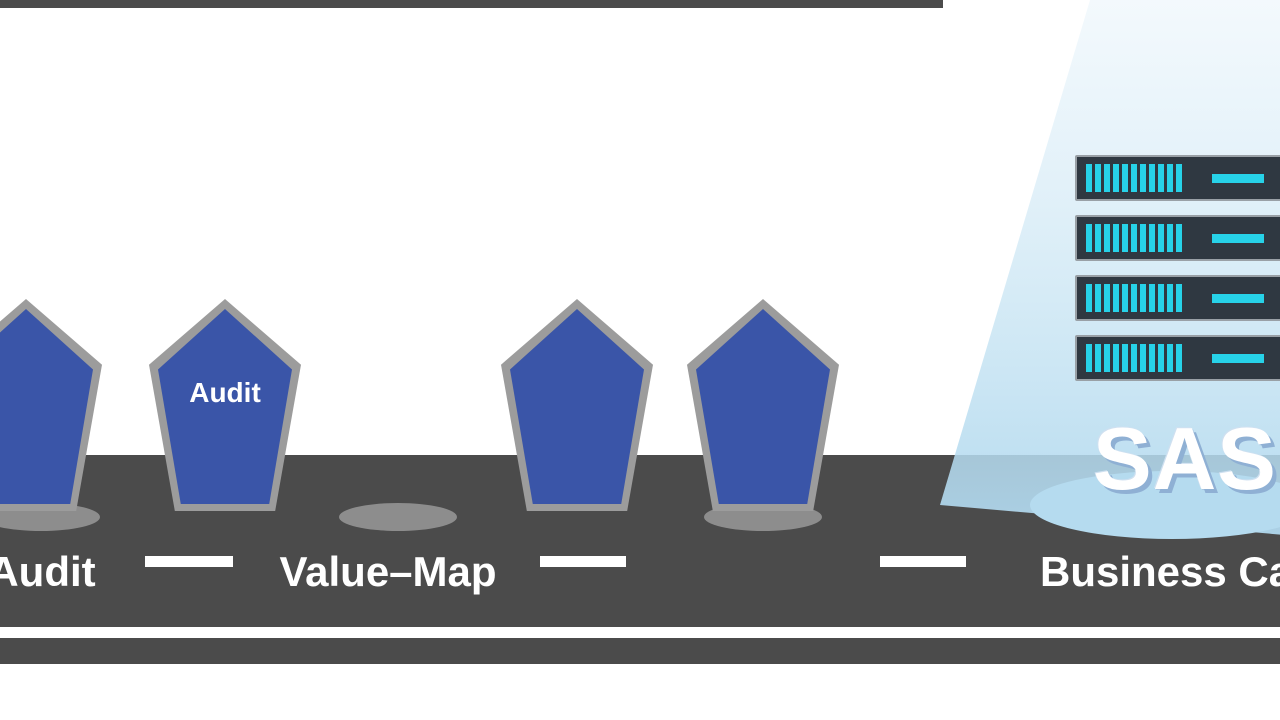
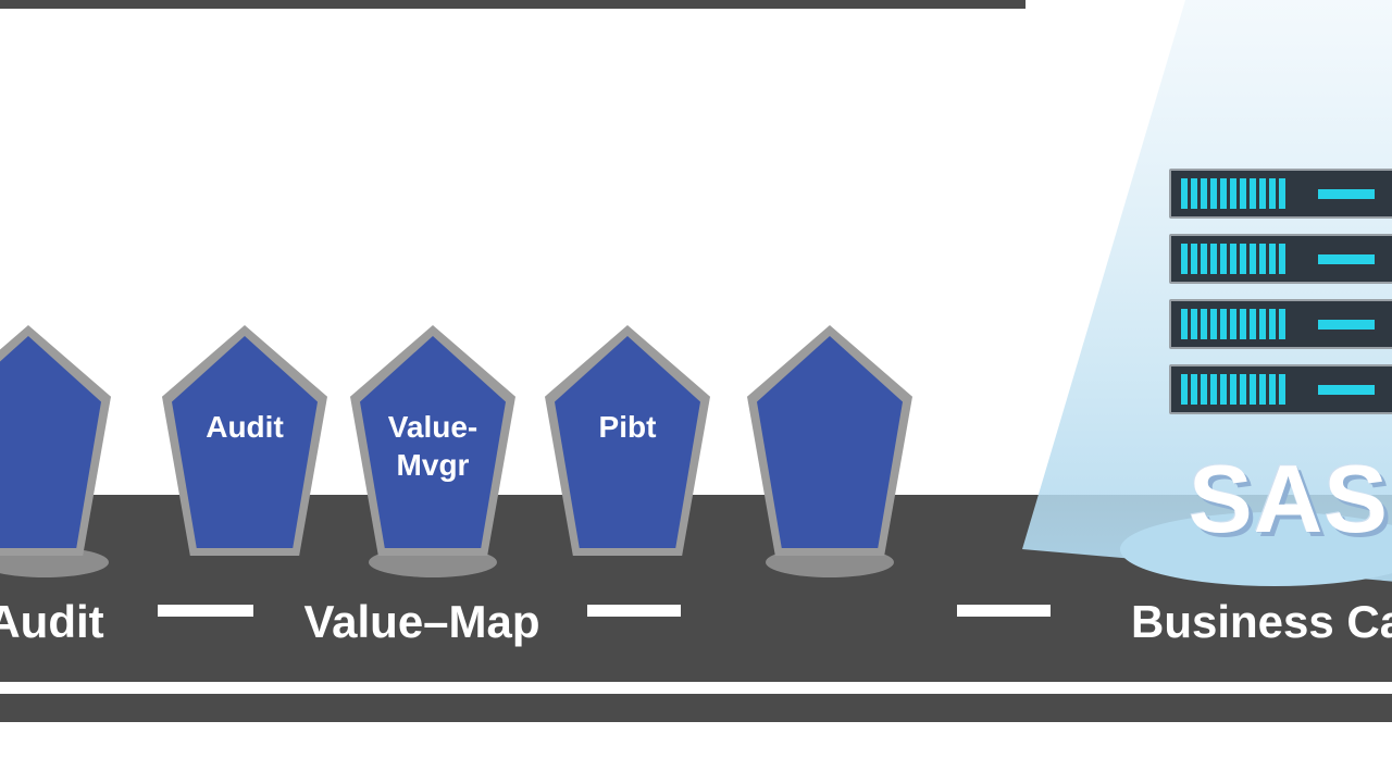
  Audit
  Value–Map
  Business C
  Audit
+ Value-
+ Mvgr
+ Pibt
  SAS
